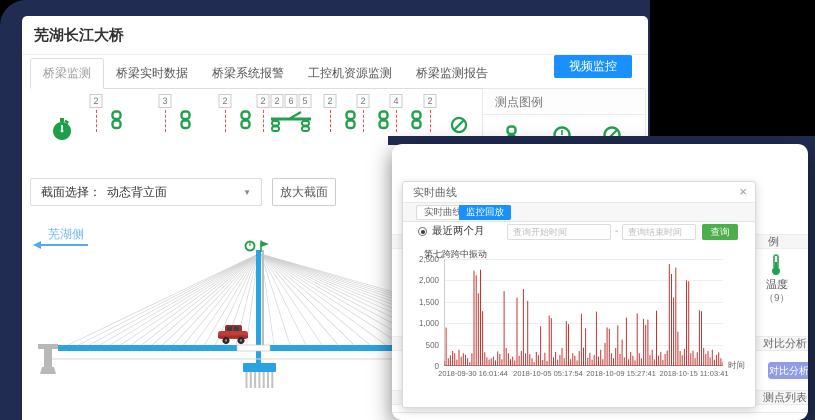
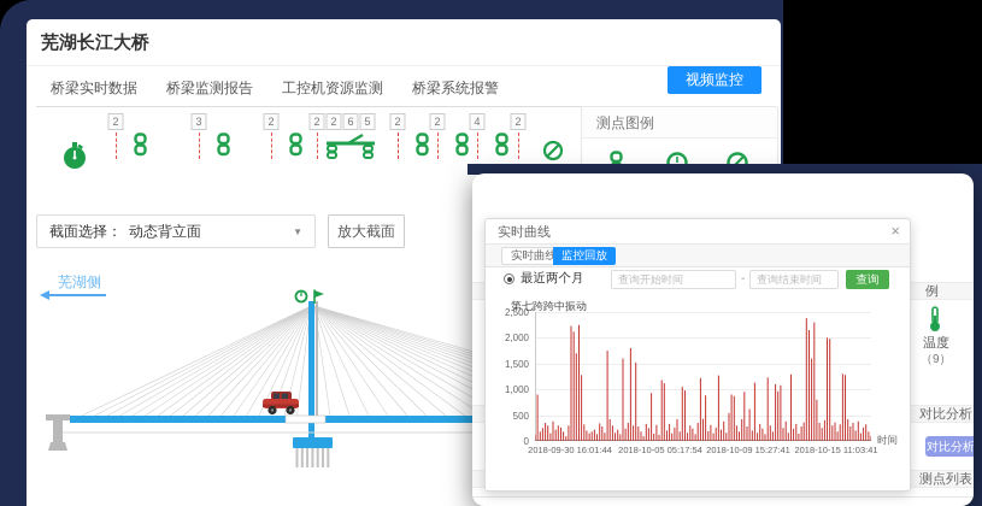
  芜湖长江大桥
- 桥梁监测
  桥梁实时数据
- 桥梁系统报警
+ 桥梁监测报告
  工控机资源监测
- 桥梁监测报告
+ 桥梁系统报警
  视频监控
  2
  3
  2
  2
  2
  6
  5
  2
  2
  4
  2
  测点图例
  截面选择：
  动态背立面
  ▼
  放大截面
  芜湖侧
  例
  温度
  （9）
  对比分析
  对比分析
  测点列表
  实时曲线
  ×
  实时曲线
  监控回放
  最近两个月
  查询开始时间
  -
  查询结束时间
  查询
  第七跨跨中振动
  2,500
  2,000
  1,500
  1,000
  500
  0
  2018-09-30 16:01:44
  2018-10-05 05:17:54
  2018-10-09 15:27:41
  2018-10-15 11:03:41
  时间
